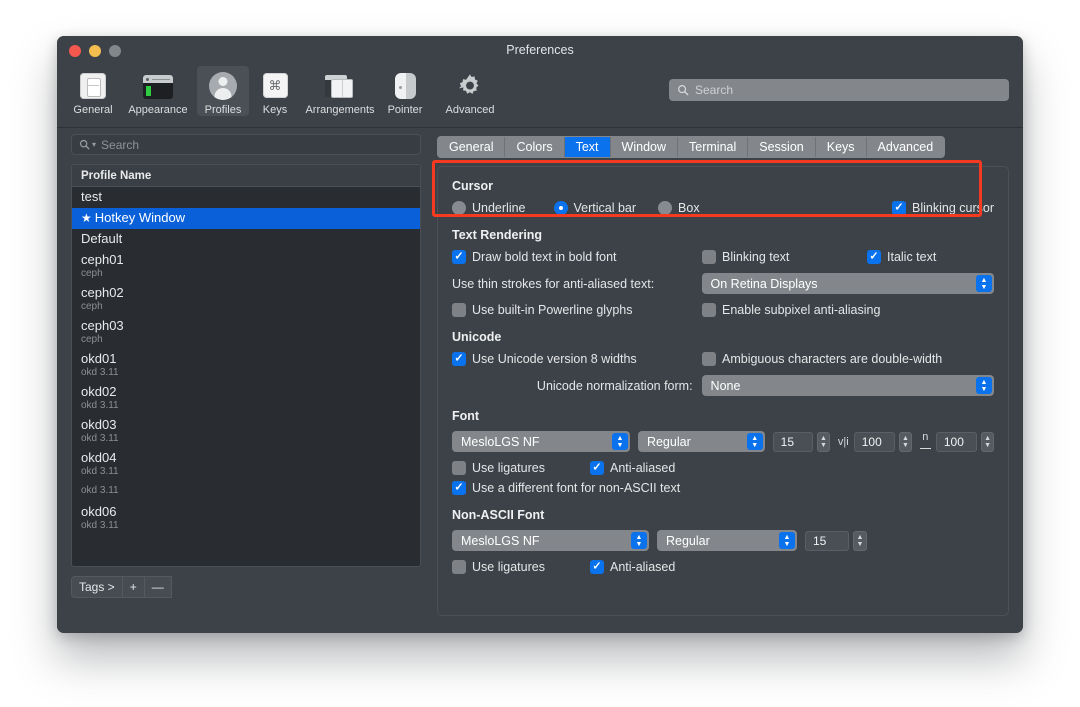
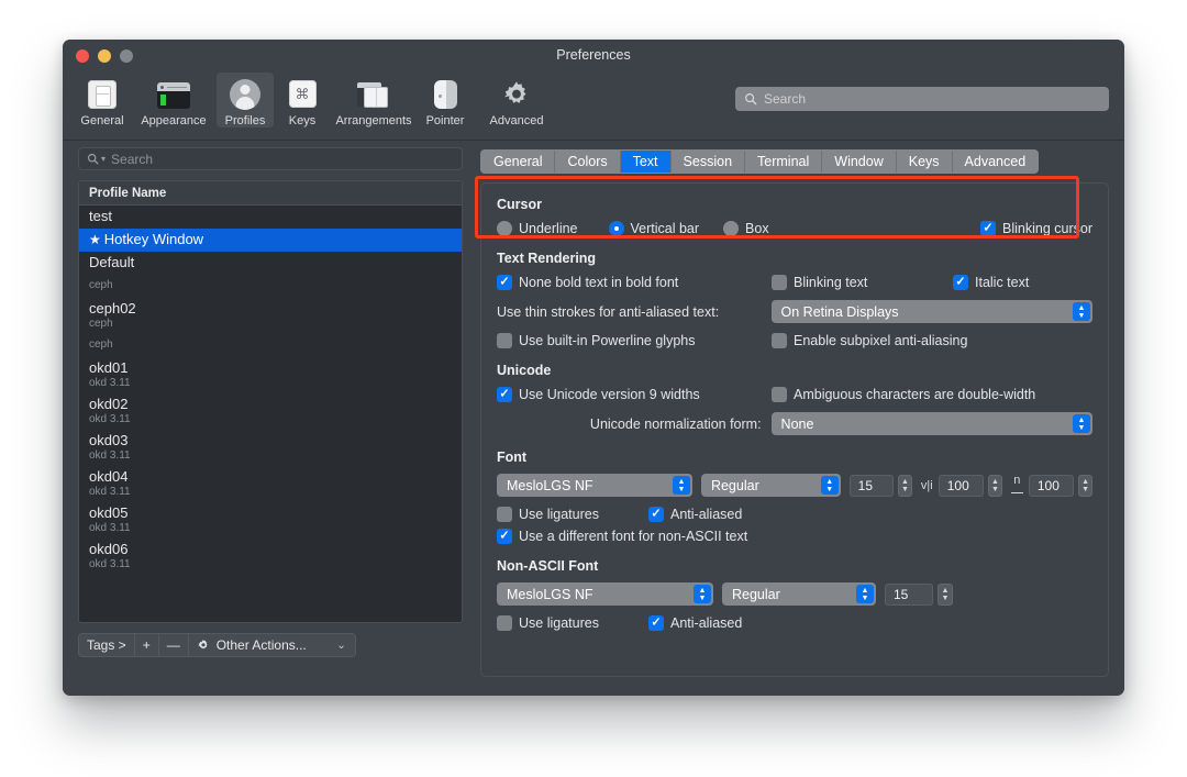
  Preferences
  General
  Appearance
  Profiles
  ⌘
  Keys
  Arrangements
  Pointer
  Advanced
  Search
  ▾
  Search
  Profile Name
  test
  ★ Hotkey Window
  Default
- ceph01
  ceph
  ceph02
  ceph
- ceph03
  ceph
  okd01
  okd 3.11
  okd02
  okd 3.11
  okd03
  okd 3.11
  okd04
  okd 3.11
+ okd05
  okd 3.11
  okd06
  okd 3.11
  Tags >
  +
  —
+ Other Actions...
+ ⌄
  General
  Colors
  Text
- Window
+ Session
  Terminal
- Session
+ Window
  Keys
  Advanced
  Cursor
  Underline
  Vertical bar
  Box
  Blinking cursor
  Text Rendering
- Draw bold text in bold font
+ None bold text in bold font
  Blinking text
  Italic text
  Use thin strokes for anti-aliased text:
  On Retina Displays
  Use built-in Powerline glyphs
  Enable subpixel anti-aliasing
  Unicode
- Use Unicode version 8 widths
+ Use Unicode version 9 widths
  Ambiguous characters are double-width
  Unicode normalization form:
  None
  Font
  MesloLGS NF
  Regular
  15
  v|i
  100
  n
  100
  Use ligatures
  Anti-aliased
  Use a different font for non-ASCII text
  Non-ASCII Font
  MesloLGS NF
  Regular
  15
  Use ligatures
  Anti-aliased
